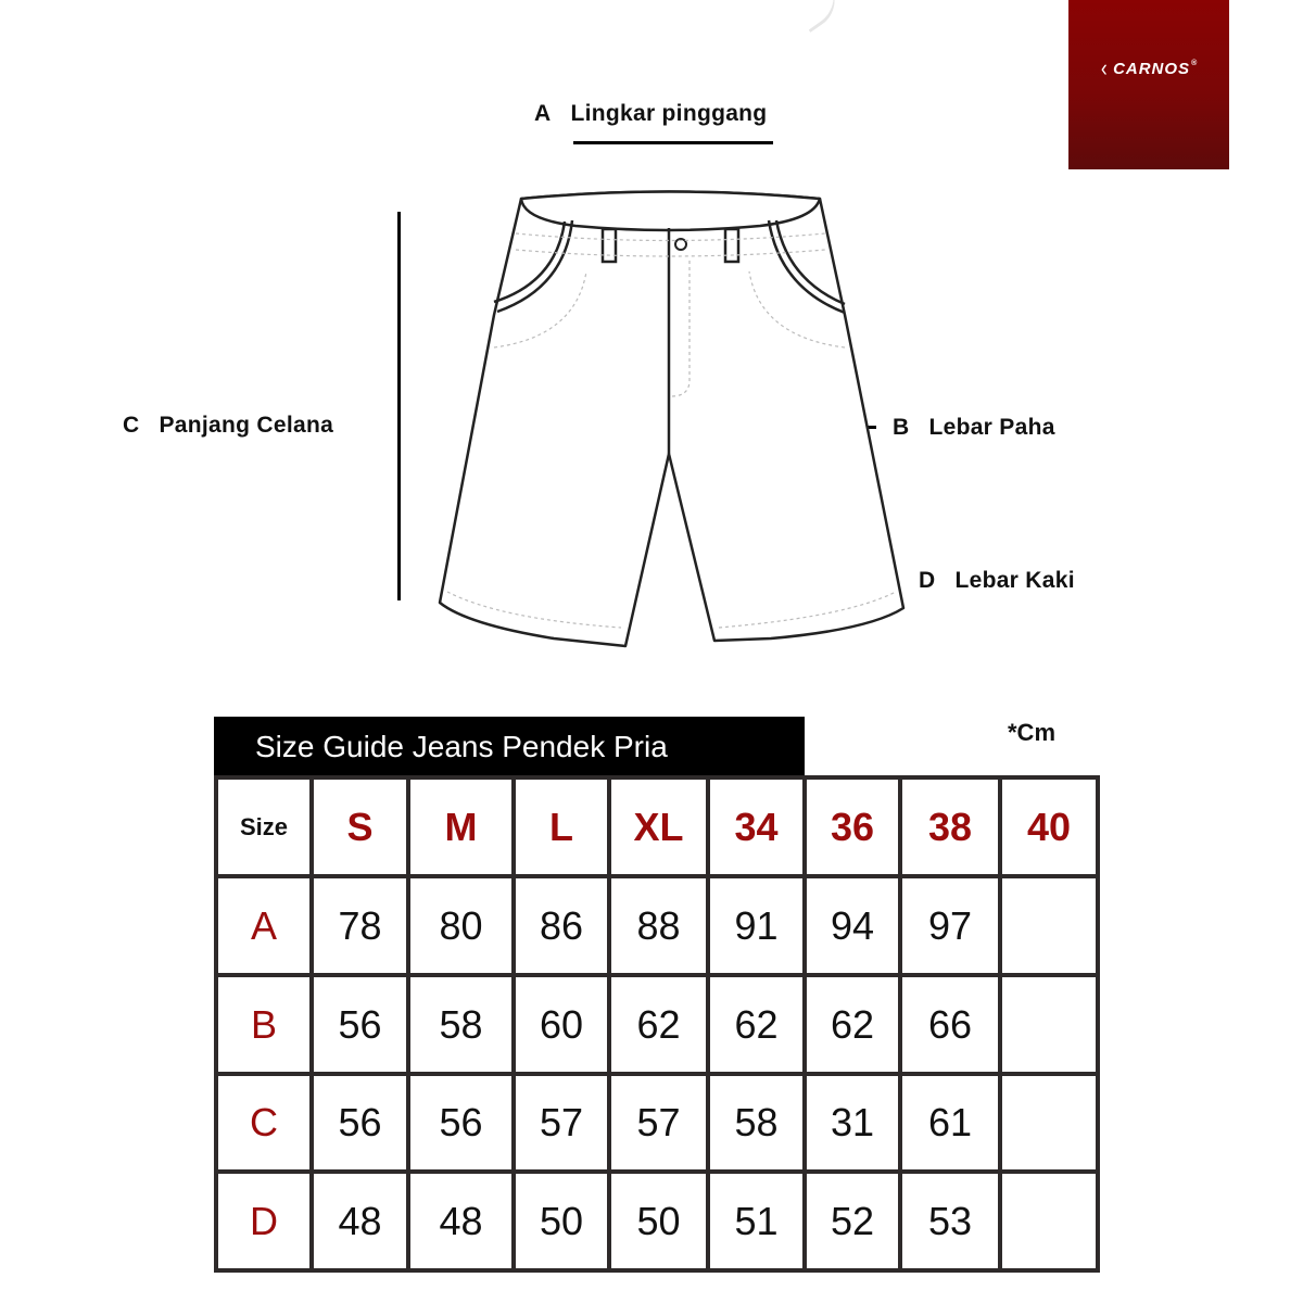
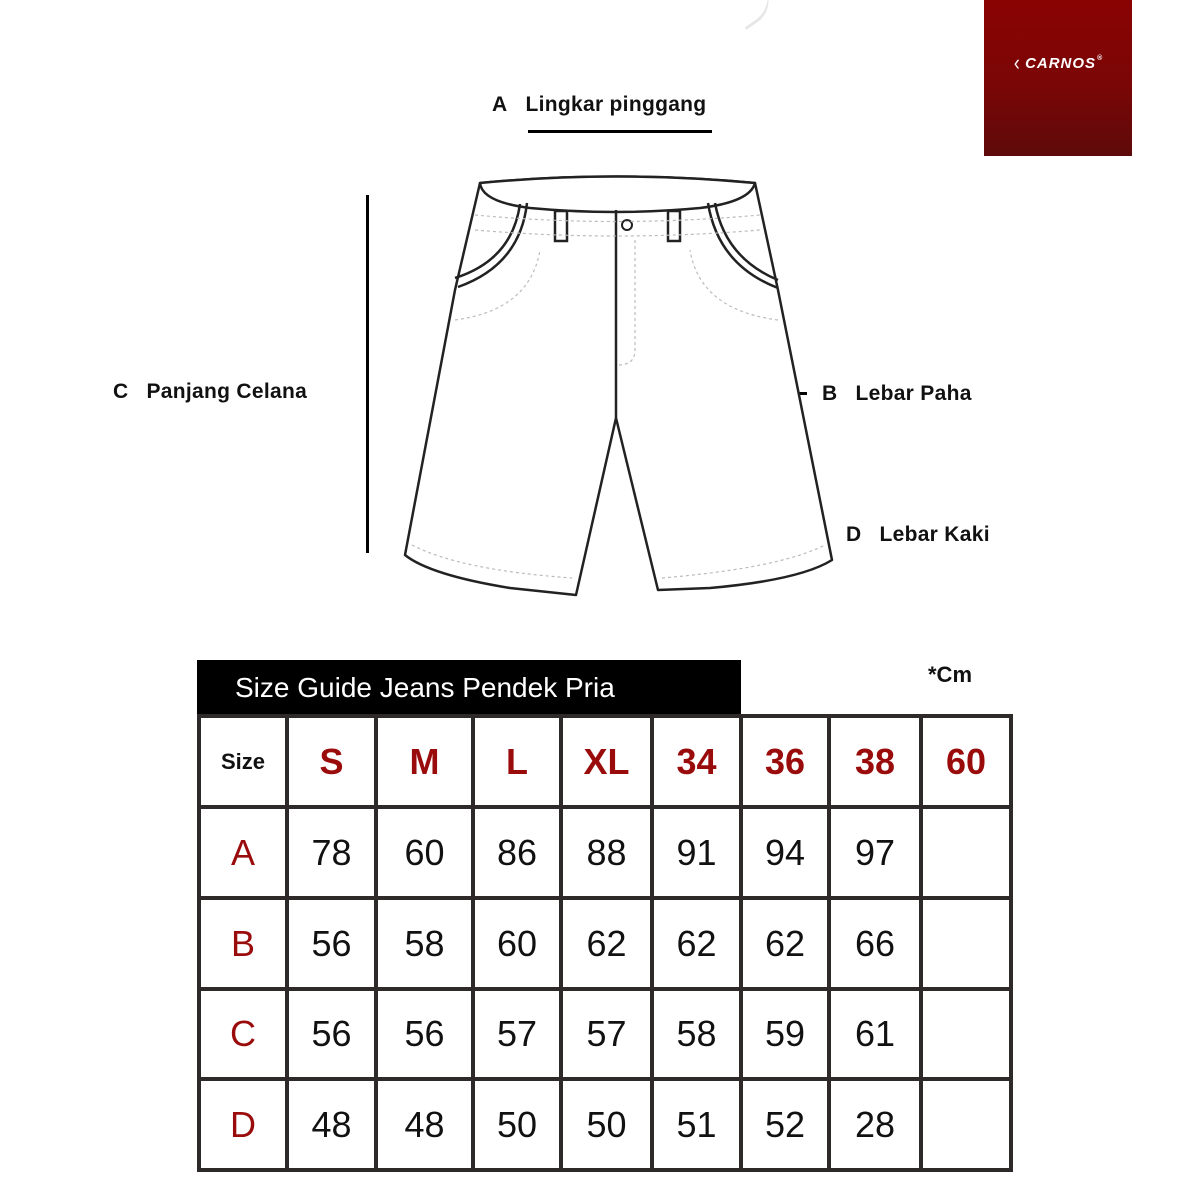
  ‹
  CARNOS
  A Lingkar pinggang
  C Panjang Celana
  B Lebar Paha
  D Lebar Kaki
  Size Guide Jeans Pendek Pria
  *Cm
- Size	S	M	L	XL	34	36	38	40
+ Size	S	M	L	XL	34	36	38	60
- A	78	80	86	88	91	94	97
+ A	78	60	86	88	91	94	97
  B	56	58	60	62	62	62	66
- C	56	56	57	57	58	31	61
+ C	56	56	57	57	58	59	61
- D	48	48	50	50	51	52	53
+ D	48	48	50	50	51	52	28
